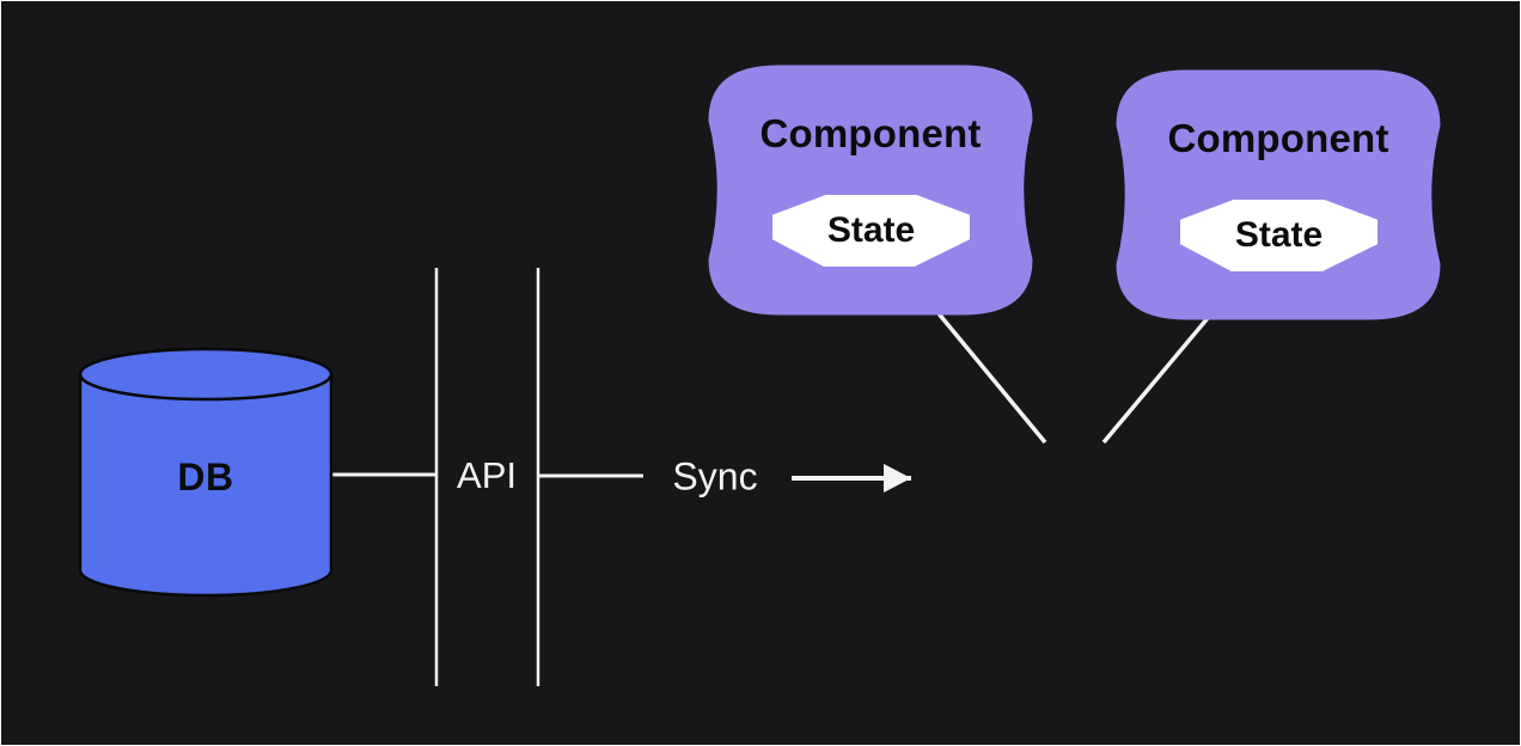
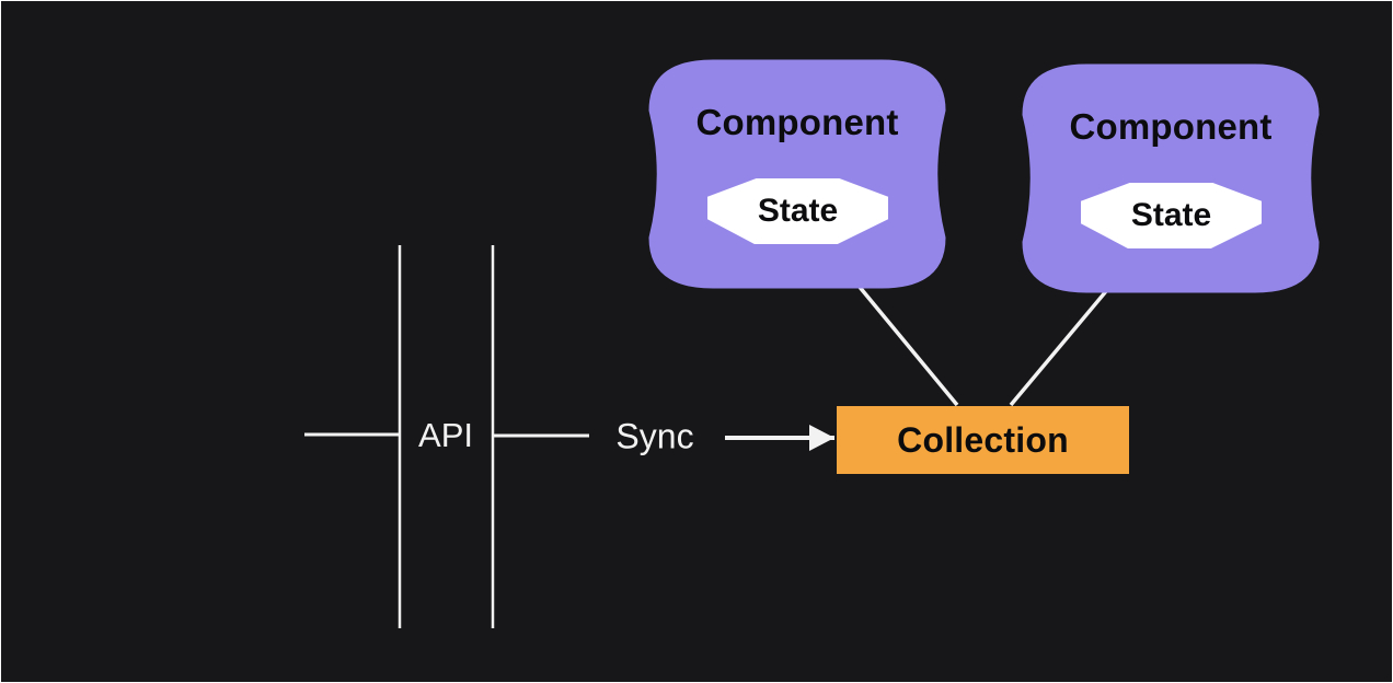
- DB
  API
  Sync
+ Collection
  Component
  State
  Component
  State
